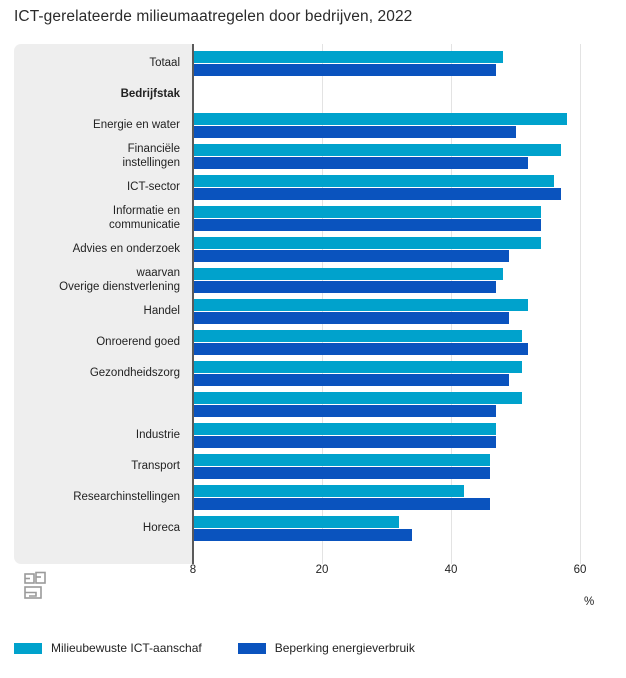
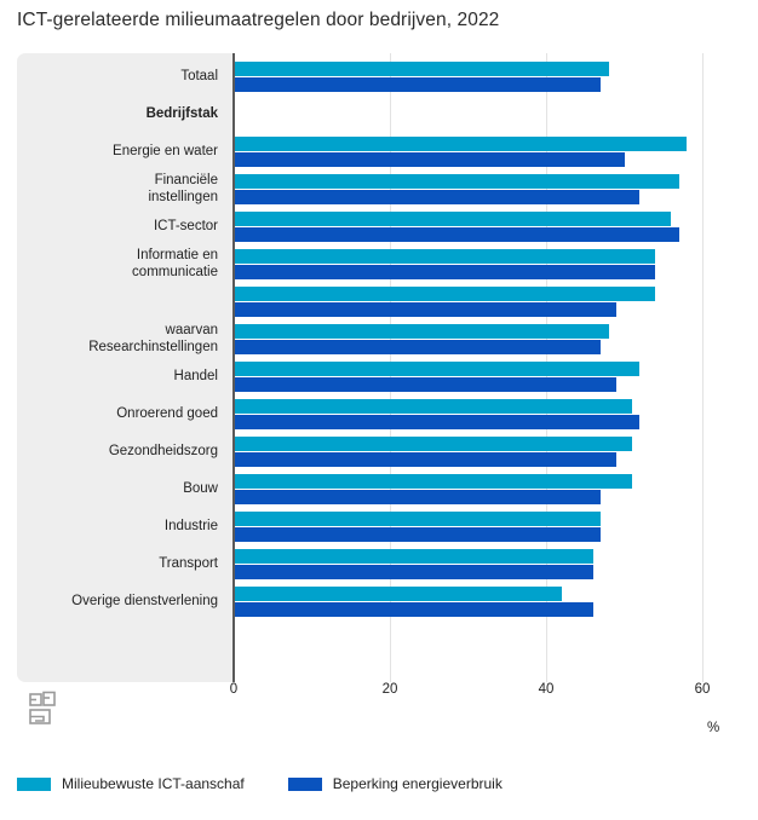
  ICT-gerelateerde milieumaatregelen door bedrijven, 2022
  Totaal
  Bedrijfstak
  Energie en water
  Financiële
  instellingen
  ICT-sector
  Informatie en
  communicatie
- Advies en onderzoek
  waarvan
- Overige dienstverlening
+ Researchinstellingen
  Handel
  Onroerend goed
  Gezondheidszorg
+ Bouw
  Industrie
  Transport
- Researchinstellingen
+ Overige dienstverlening
- Horeca
- 8
+ 0
  20
  40
  60
  %
  Milieubewuste ICT-aanschaf
  Beperking energieverbruik
